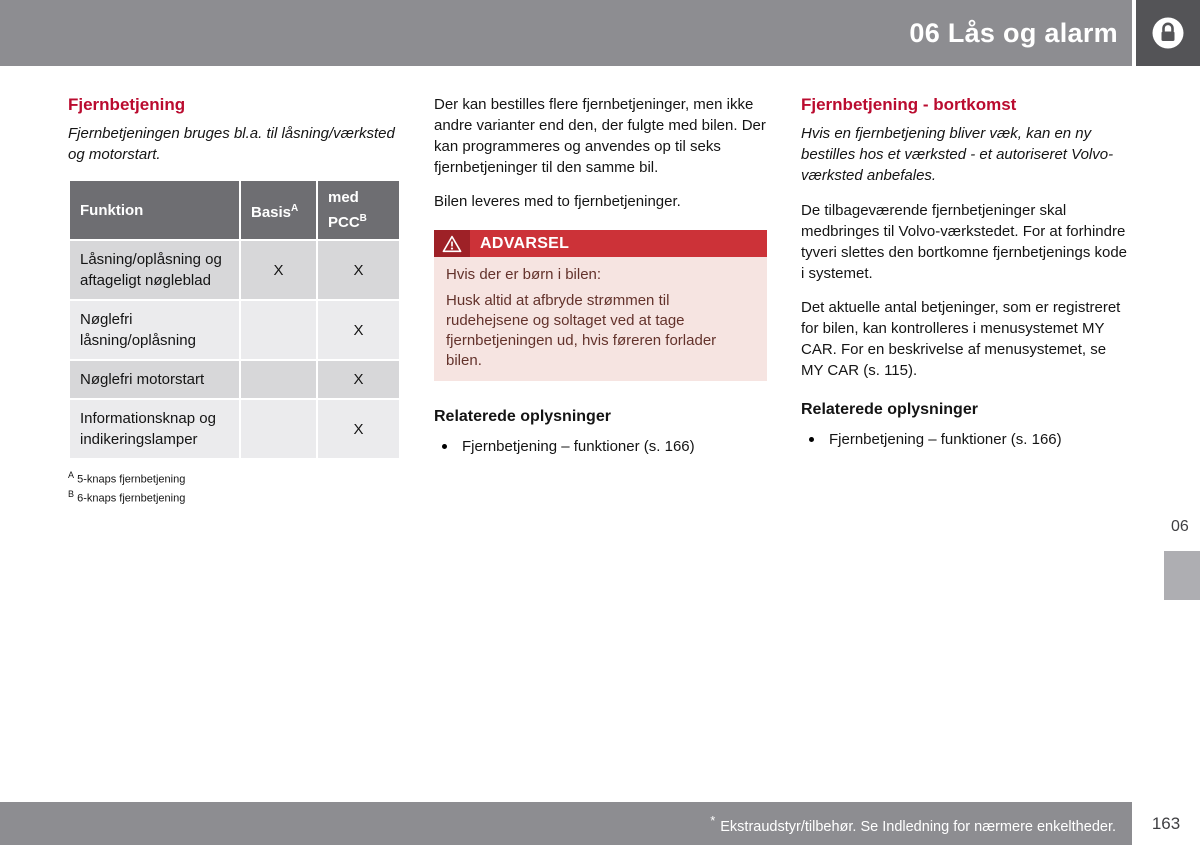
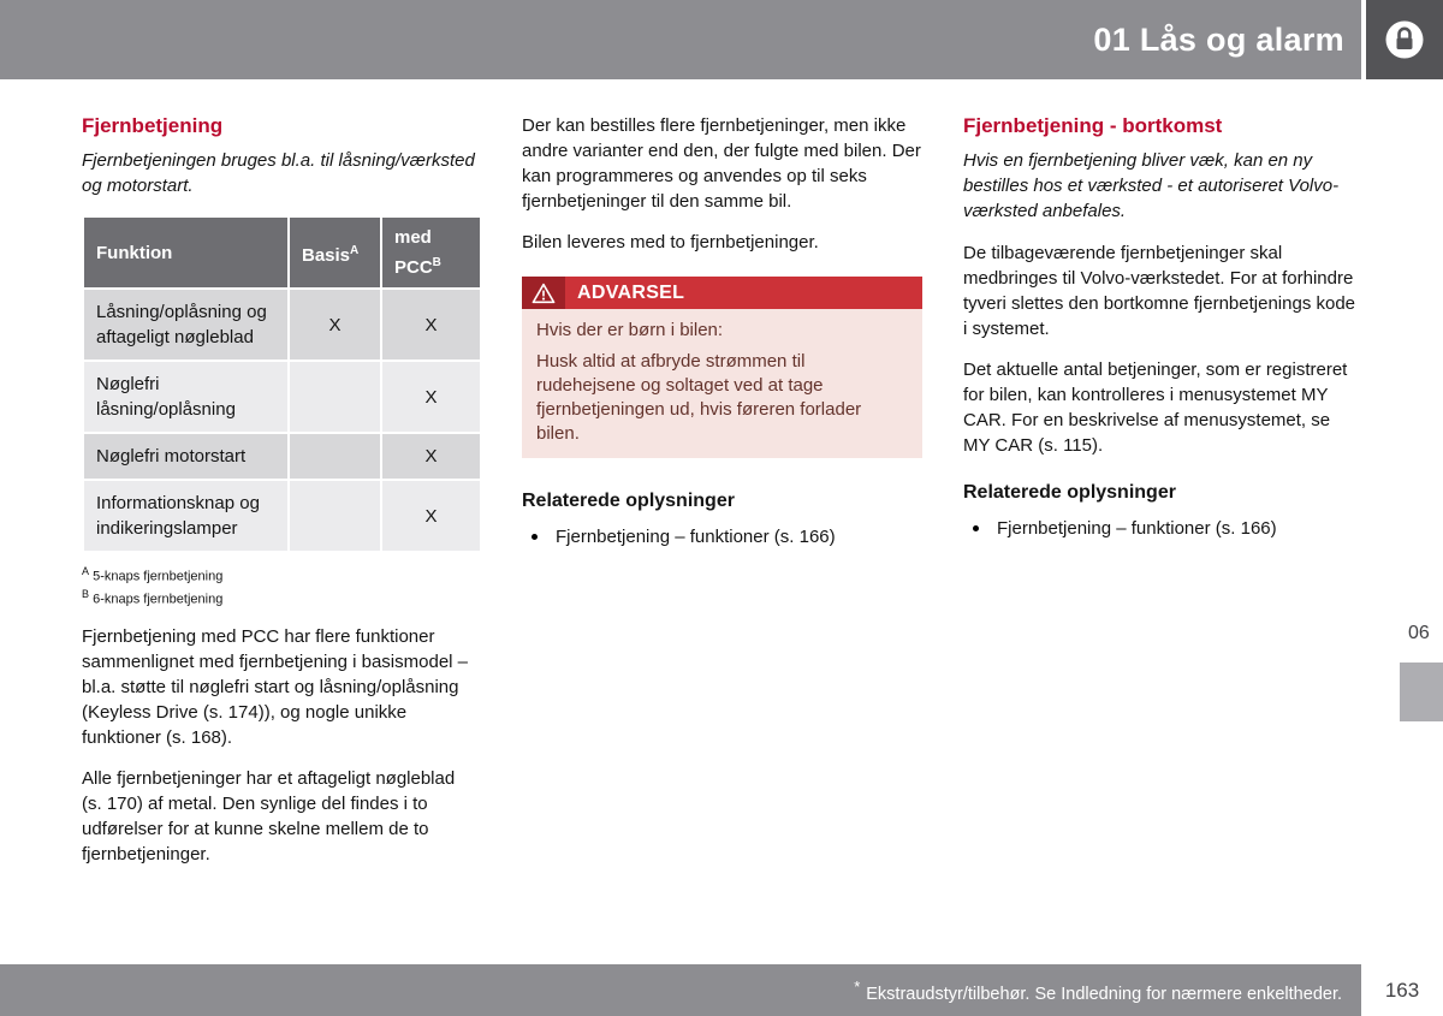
- 06 Lås og alarm
+ 01 Lås og alarm
  Fjernbetjening
  Fjernbetjeningen bruges bl.a. til låsning/værksted og motorstart.
  Funktion	BasisA	med PCCB
  Låsning/oplåsning og aftageligt nøgleblad	X	X
  Nøglefri låsning/oplåsning		X
  Nøglefri motorstart		X
  Informationsknap og indikeringslamper		X
  A 5-knaps fjernbetjening
  B 6-knaps fjernbetjening
+ Fjernbetjening med PCC har flere funktioner sammenlignet med fjernbetjening i basismodel – bl.a. støtte til nøglefri start og låsning/oplåsning (Keyless Drive (s. 174)), og nogle unikke funktioner (s. 168).
+ Alle fjernbetjeninger har et aftageligt nøgleblad (s. 170) af metal. Den synlige del findes i to udførelser for at kunne skelne mellem de to fjernbetjeninger.
  Der kan bestilles flere fjernbetjeninger, men ikke andre varianter end den, der fulgte med bilen. Der kan programmeres og anvendes op til seks fjernbetjeninger til den samme bil.
  Bilen leveres med to fjernbetjeninger.
  ADVARSEL
  Hvis der er børn i bilen:
  Husk altid at afbryde strømmen til rudehejsene og soltaget ved at tage fjernbetjeningen ud, hvis føreren forlader bilen.
  Relaterede oplysninger
  Fjernbetjening – funktioner (s. 166)
  Fjernbetjening - bortkomst
  Hvis en fjernbetjening bliver væk, kan en ny bestilles hos et værksted - et autoriseret Volvo-værksted anbefales.
  De tilbageværende fjernbetjeninger skal medbringes til Volvo-værkstedet. For at forhindre tyveri slettes den bortkomne fjernbetjenings kode i systemet.
  Det aktuelle antal betjeninger, som er registreret for bilen, kan kontrolleres i menusystemet MY CAR. For en beskrivelse af menusystemet, se MY CAR (s. 115).
  Relaterede oplysninger
  Fjernbetjening – funktioner (s. 166)
  06
  * Ekstraudstyr/tilbehør. Se Indledning for nærmere enkeltheder.
  163
